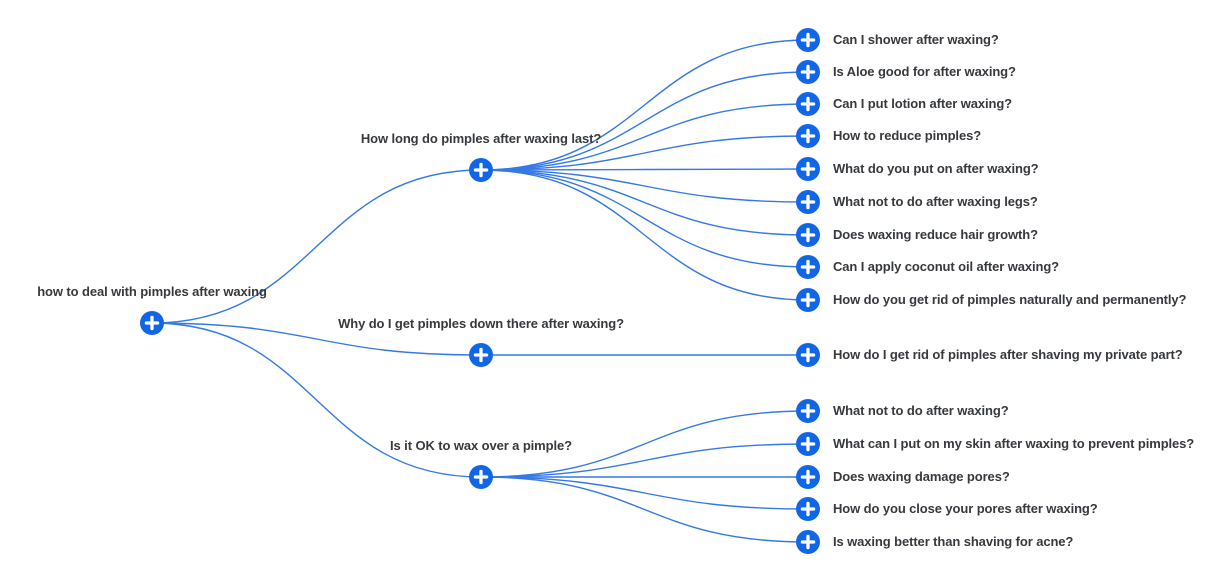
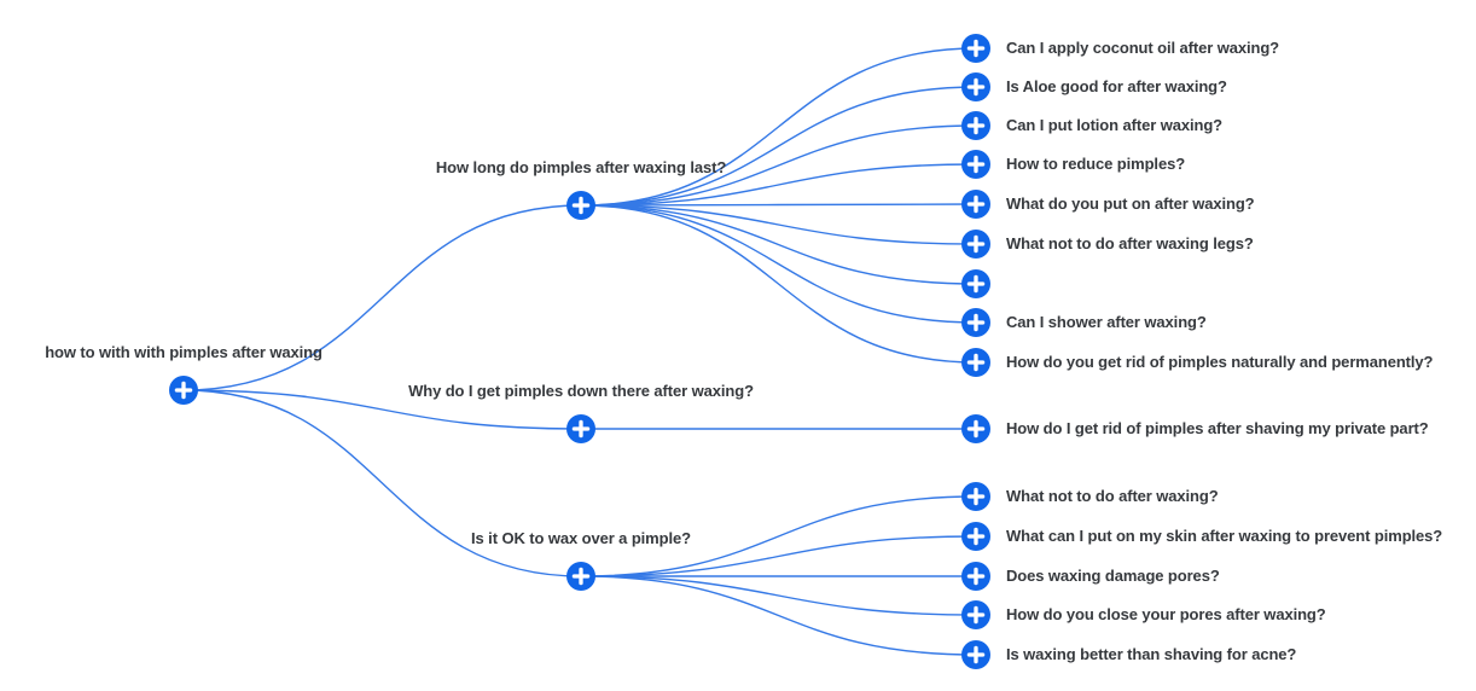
- Can I shower after waxing?
+ Can I apply coconut oil after waxing?
  Is Aloe good for after waxing?
  Can I put lotion after waxing?
  How to reduce pimples?
  What do you put on after waxing?
  What not to do after waxing legs?
- Does waxing reduce hair growth?
- Can I apply coconut oil after waxing?
+ Can I shower after waxing?
  How do you get rid of pimples naturally and permanently?
  How long do pimples after waxing last?
  How do I get rid of pimples after shaving my private part?
  Why do I get pimples down there after waxing?
  What not to do after waxing?
  What can I put on my skin after waxing to prevent pimples?
  Does waxing damage pores?
  How do you close your pores after waxing?
  Is waxing better than shaving for acne?
  Is it OK to wax over a pimple?
- how to deal with pimples after waxing
+ how to with with pimples after waxing
